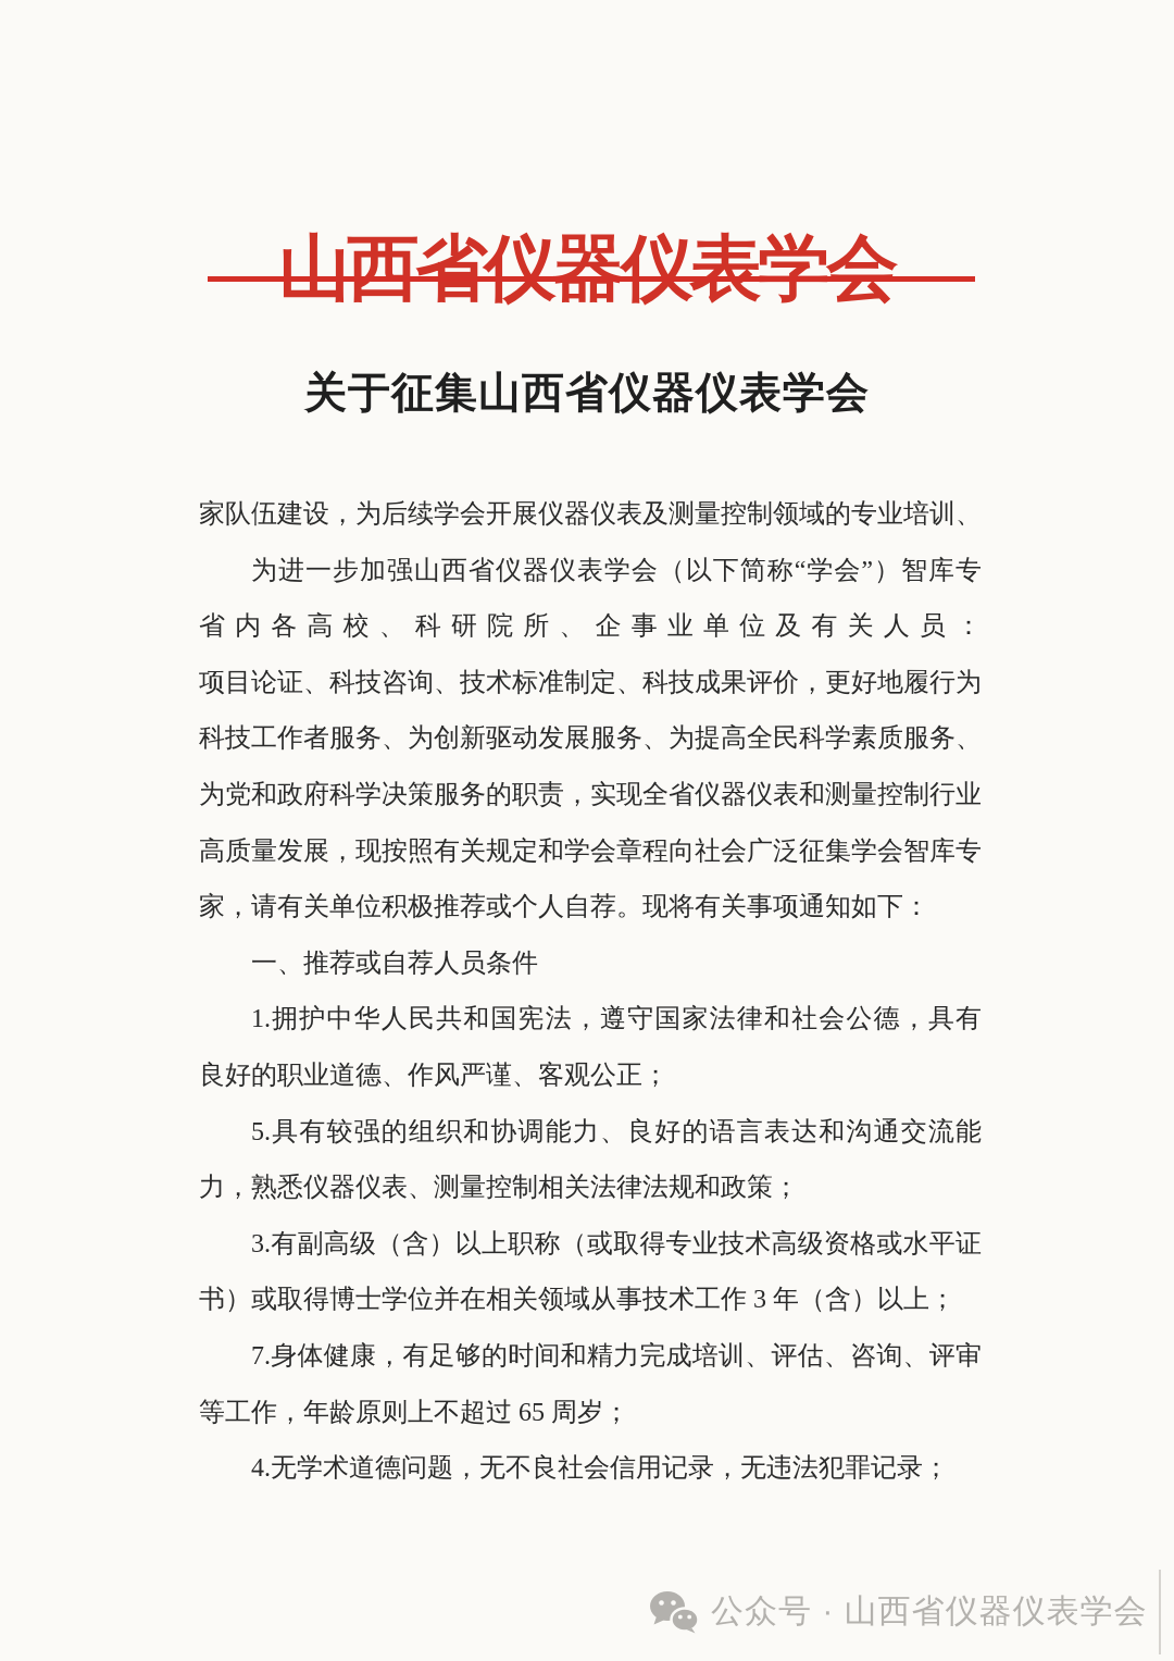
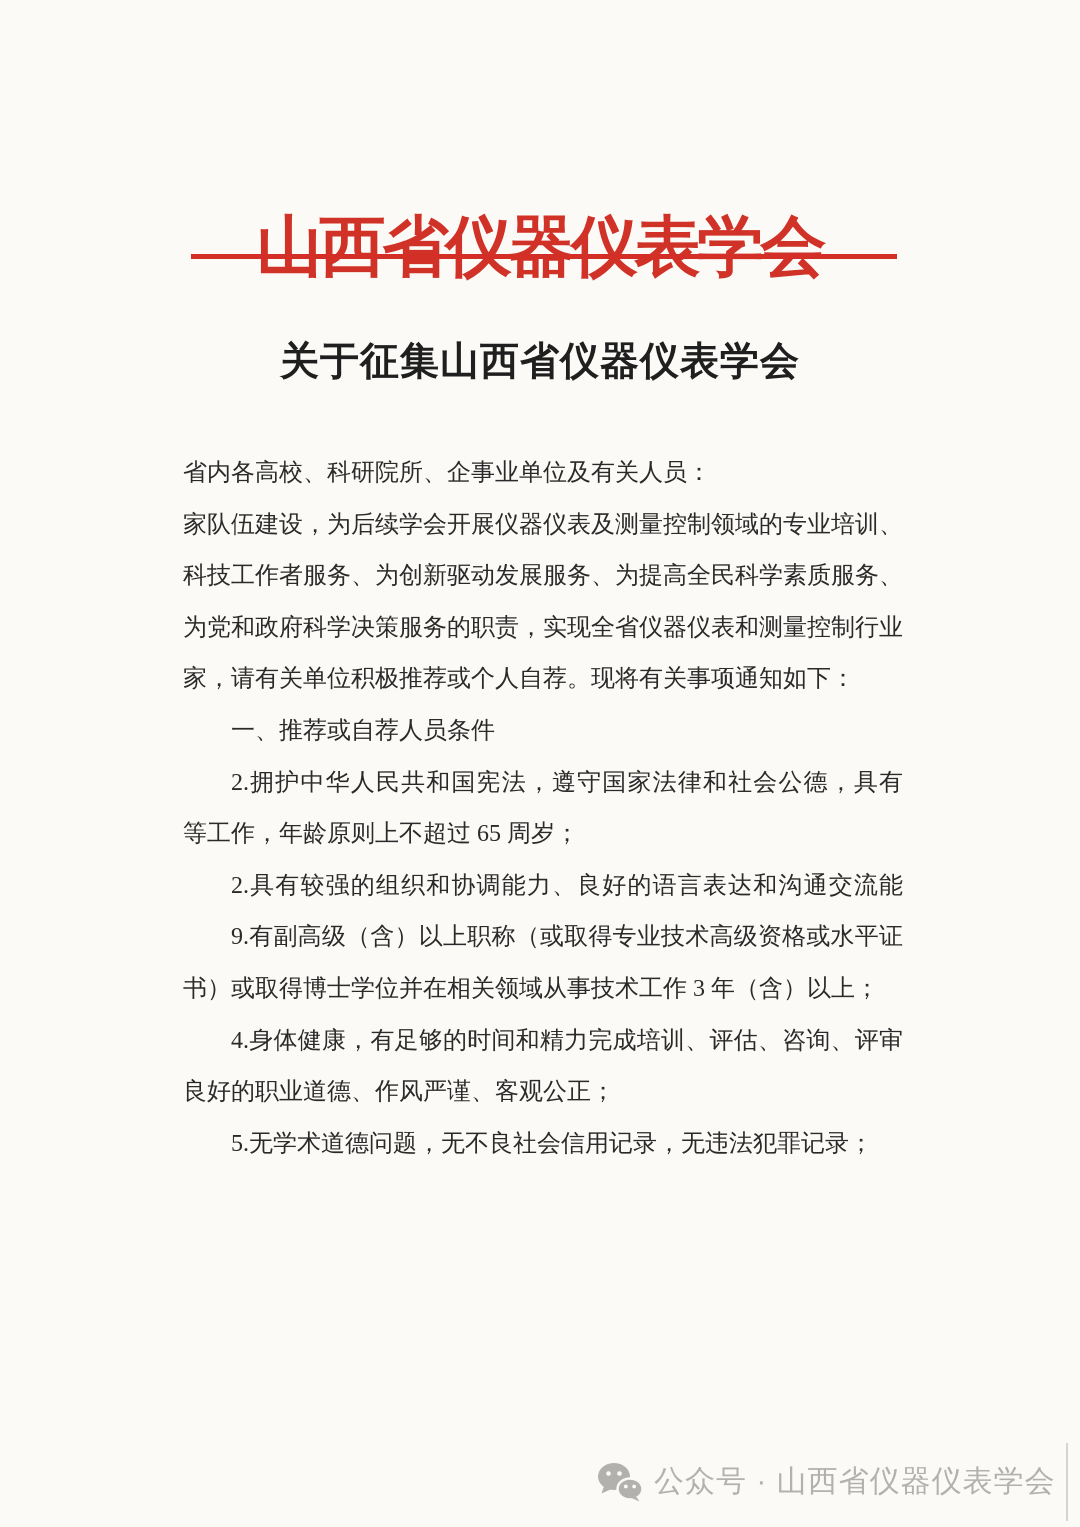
  山西省仪器仪表学会
  关于征集山西省仪器仪表学会
- 家队伍建设，为后续学会开展仪器仪表及测量控制领域的专业培训、
+ 省内各高校、科研院所、企事业单位及有关人员：
- 为进一步加强山西省仪器仪表学会（以下简称“学会”）智库专
- 省内各高校、科研院所、企事业单位及有关人员：
+ 家队伍建设，为后续学会开展仪器仪表及测量控制领域的专业培训、
- 项目论证、科技咨询、技术标准制定、科技成果评价，更好地履行为
  科技工作者服务、为创新驱动发展服务、为提高全民科学素质服务、
  为党和政府科学决策服务的职责，实现全省仪器仪表和测量控制行业
- 高质量发展，现按照有关规定和学会章程向社会广泛征集学会智库专
  家，请有关单位积极推荐或个人自荐。现将有关事项通知如下：
  一、推荐或自荐人员条件
- 1.拥护中华人民共和国宪法，遵守国家法律和社会公德，具有
+ 2.拥护中华人民共和国宪法，遵守国家法律和社会公德，具有
- 良好的职业道德、作风严谨、客观公正；
+ 等工作，年龄原则上不超过 65 周岁；
- 5.具有较强的组织和协调能力、良好的语言表达和沟通交流能
+ 2.具有较强的组织和协调能力、良好的语言表达和沟通交流能
- 力，熟悉仪器仪表、测量控制相关法律法规和政策；
- 3.有副高级（含）以上职称（或取得专业技术高级资格或水平证
+ 9.有副高级（含）以上职称（或取得专业技术高级资格或水平证
  书）或取得博士学位并在相关领域从事技术工作 3 年（含）以上；
- 7.身体健康，有足够的时间和精力完成培训、评估、咨询、评审
+ 4.身体健康，有足够的时间和精力完成培训、评估、咨询、评审
- 等工作，年龄原则上不超过 65 周岁；
+ 良好的职业道德、作风严谨、客观公正；
- 4.无学术道德问题，无不良社会信用记录，无违法犯罪记录；
+ 5.无学术道德问题，无不良社会信用记录，无违法犯罪记录；
  公众号 · 山西省仪器仪表学会
